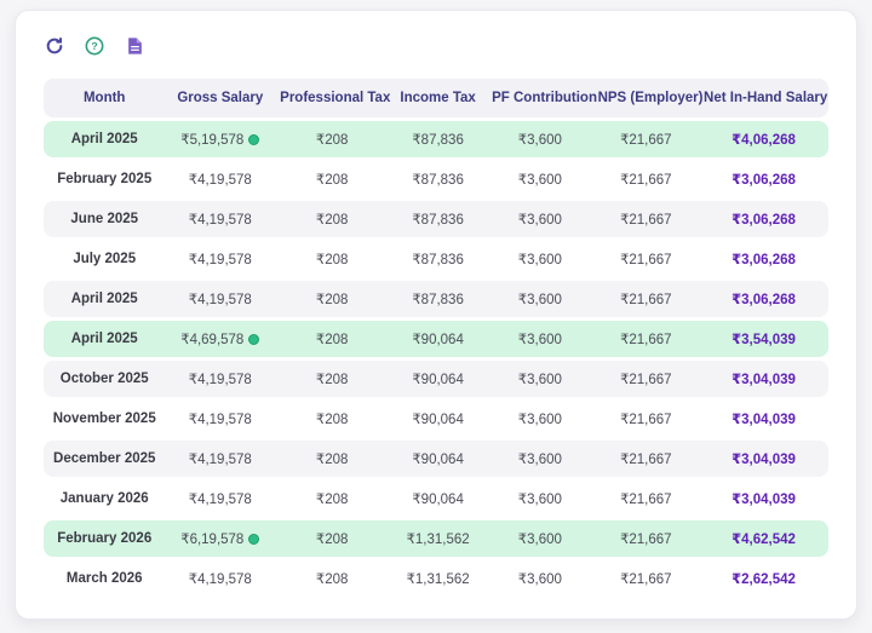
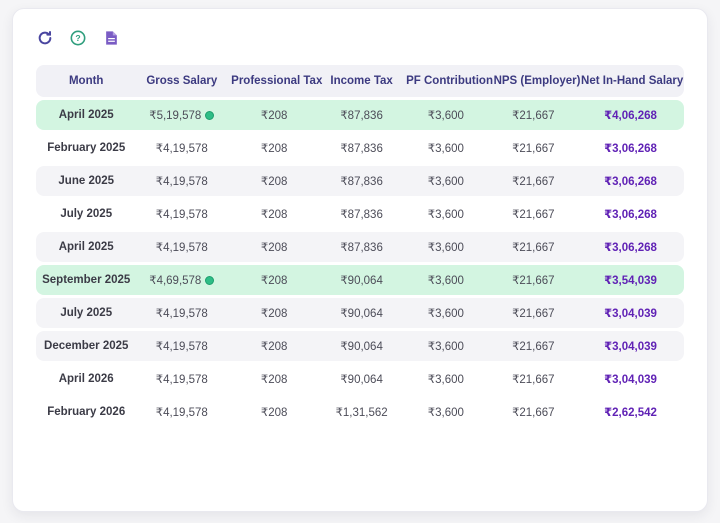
  ?
  Month	Gross Salary	Professional Tax	Income Tax	PF Contribution	NPS (Employer)	Net In-Hand Salary
  April 2025	₹5,19,578	₹208	₹87,836	₹3,600	₹21,667	₹4,06,268
  February 2025	₹4,19,578	₹208	₹87,836	₹3,600	₹21,667	₹3,06,268
  June 2025	₹4,19,578	₹208	₹87,836	₹3,600	₹21,667	₹3,06,268
  July 2025	₹4,19,578	₹208	₹87,836	₹3,600	₹21,667	₹3,06,268
  April 2025	₹4,19,578	₹208	₹87,836	₹3,600	₹21,667	₹3,06,268
- April 2025	₹4,69,578	₹208	₹90,064	₹3,600	₹21,667	₹3,54,039
+ September 2025	₹4,69,578	₹208	₹90,064	₹3,600	₹21,667	₹3,54,039
- October 2025	₹4,19,578	₹208	₹90,064	₹3,600	₹21,667	₹3,04,039
+ July 2025	₹4,19,578	₹208	₹90,064	₹3,600	₹21,667	₹3,04,039
- November 2025	₹4,19,578	₹208	₹90,064	₹3,600	₹21,667	₹3,04,039
  December 2025	₹4,19,578	₹208	₹90,064	₹3,600	₹21,667	₹3,04,039
- January 2026	₹4,19,578	₹208	₹90,064	₹3,600	₹21,667	₹3,04,039
+ April 2026	₹4,19,578	₹208	₹90,064	₹3,600	₹21,667	₹3,04,039
- February 2026	₹6,19,578	₹208	₹1,31,562	₹3,600	₹21,667	₹4,62,542
- March 2026	₹4,19,578	₹208	₹1,31,562	₹3,600	₹21,667	₹2,62,542
+ February 2026	₹4,19,578	₹208	₹1,31,562	₹3,600	₹21,667	₹2,62,542
